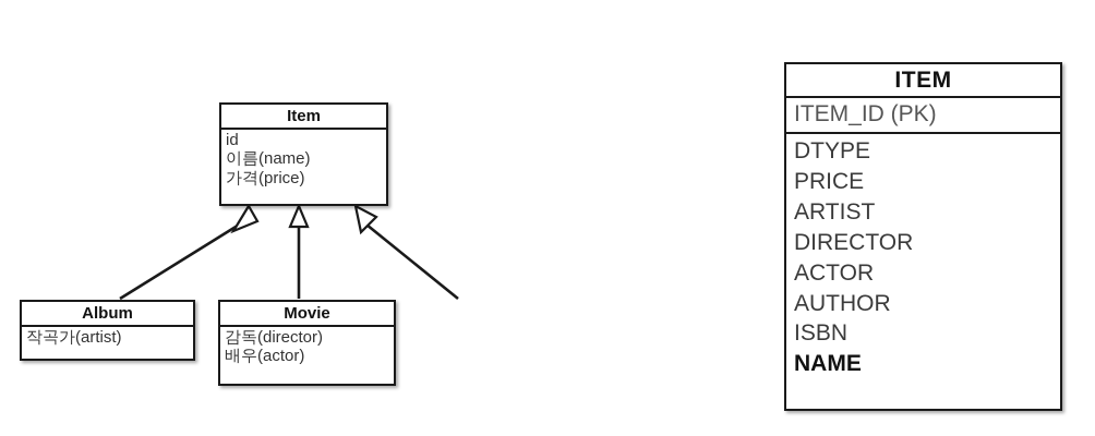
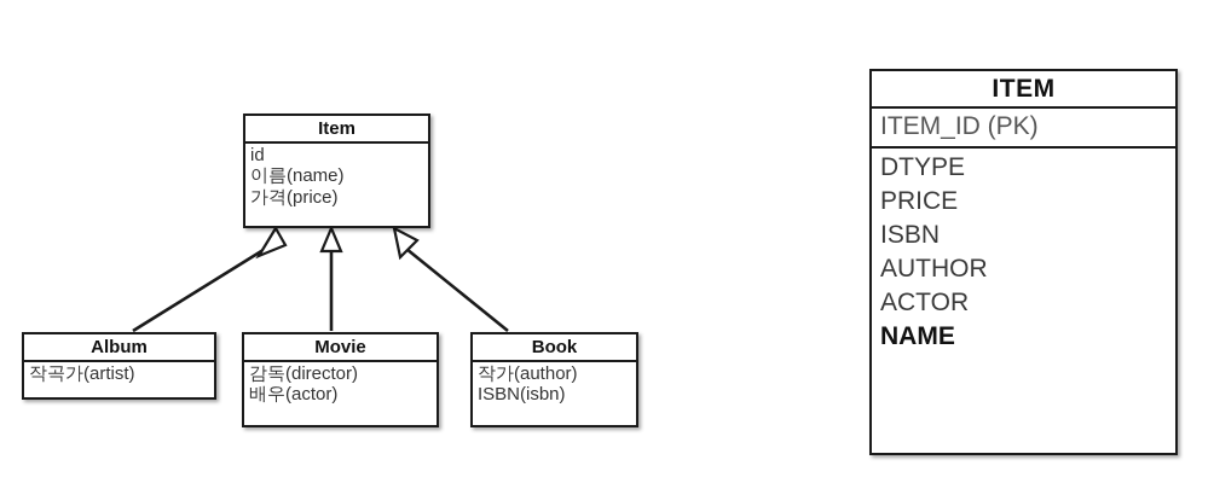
  Item
  id
  이름(name)
  가격(price)
  Album
  작곡가(artist)
  Movie
  감독(director)
  배우(actor)
+ Book
+ 작가(author)
+ ISBN(isbn)
  ITEM
  ITEM_ID (PK)
  DTYPE
  PRICE
- ARTIST
- DIRECTOR
- ACTOR
+ ISBN
  AUTHOR
- ISBN
+ ACTOR
  NAME
